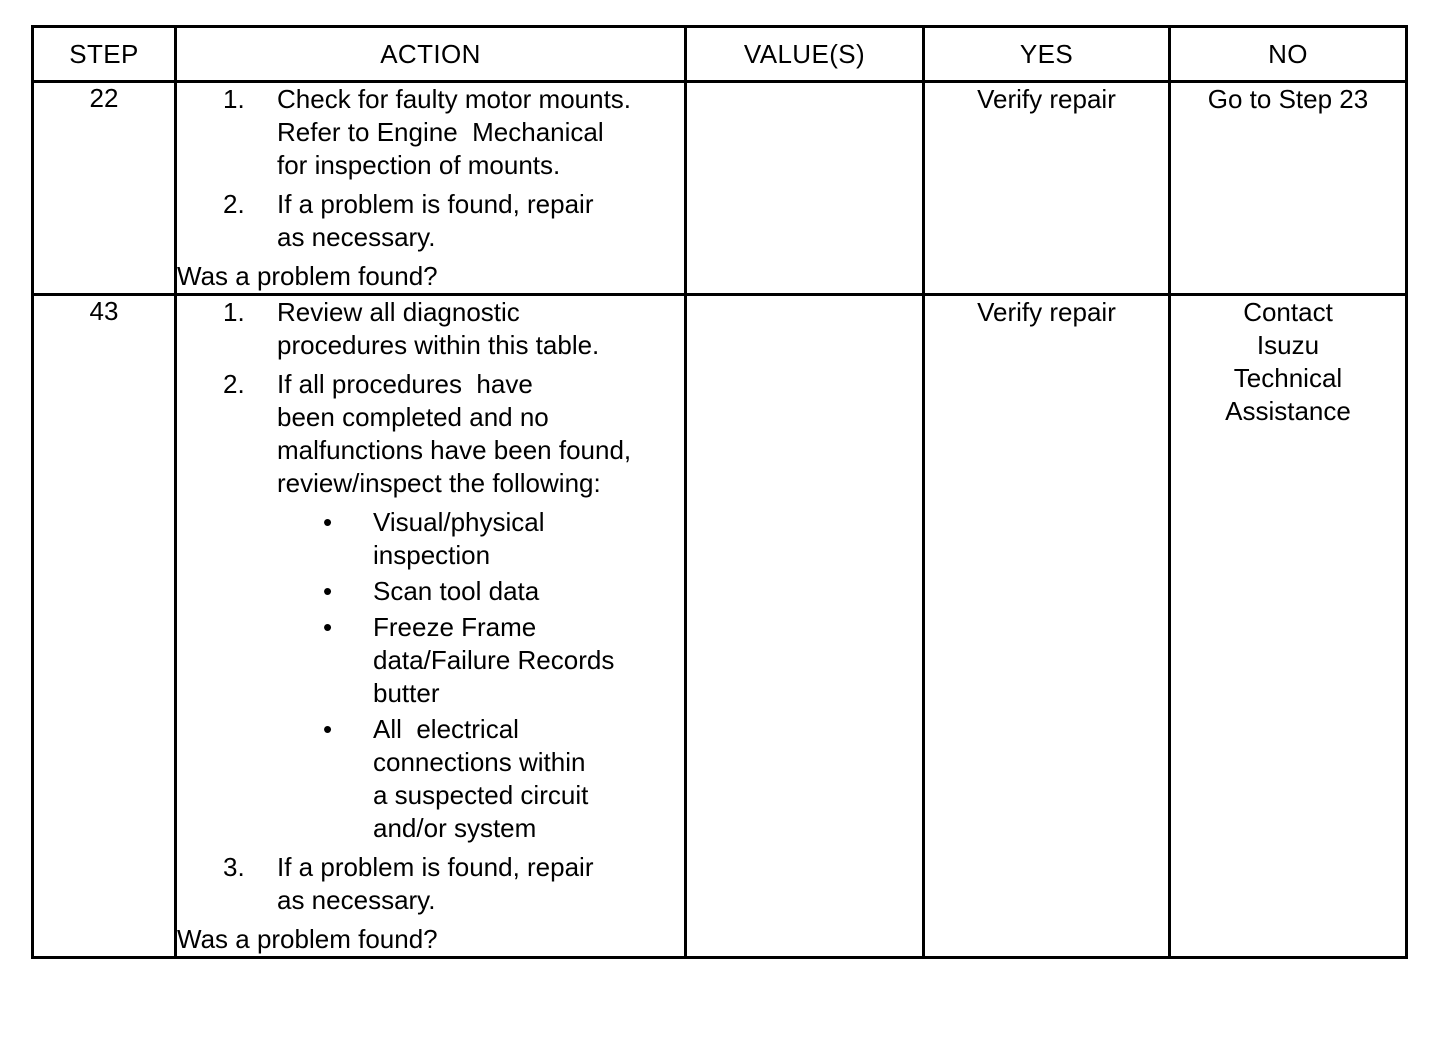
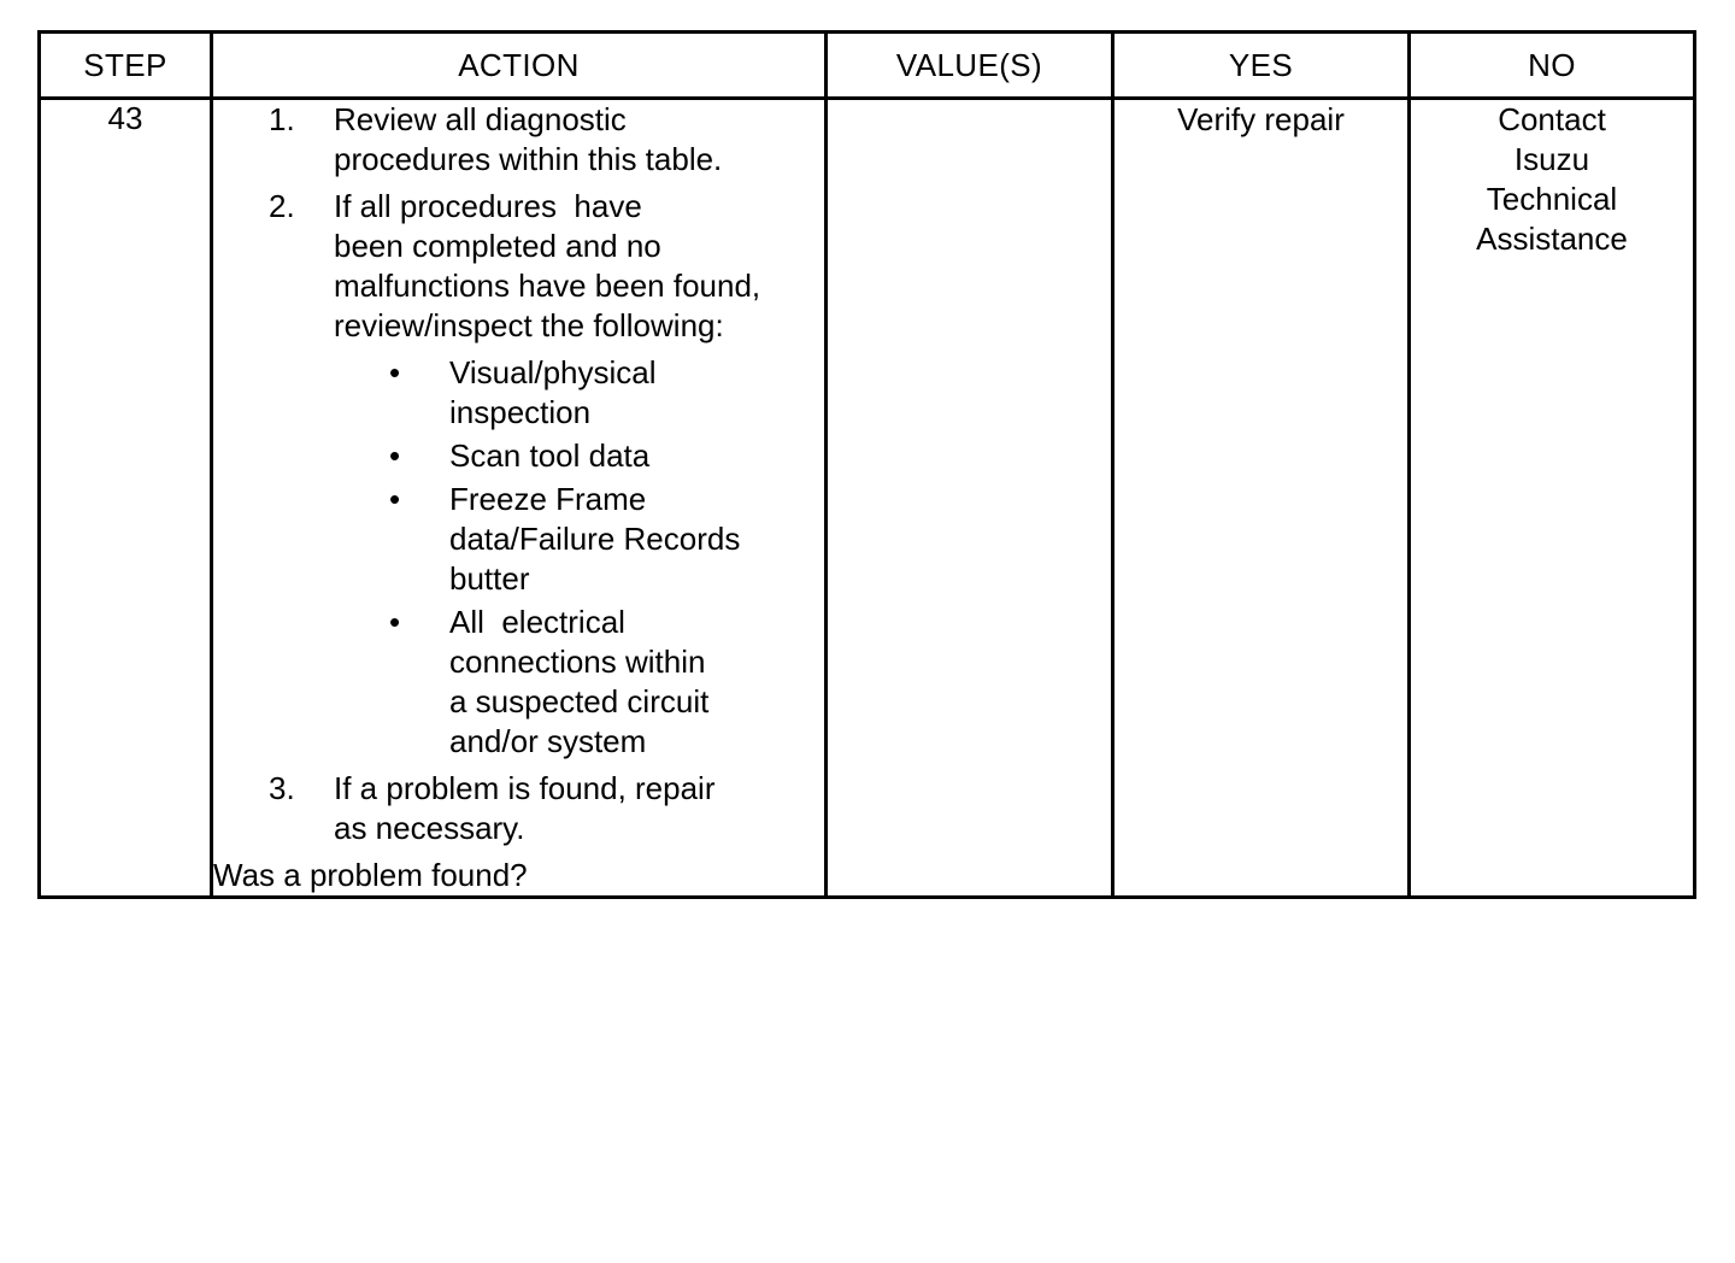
  STEP	ACTION	VALUE(S)	YES	NO
- 22	1. Check for faulty motor mounts. Refer to Engine Mechanical for inspection of mounts. 2. If a problem is found, repair as necessary. Was a problem found?		Verify repair	Go to Step 23
  43	1. Review all diagnostic procedures within this table. 2. If all procedures have been completed and no malfunctions have been found, review/inspect the following: • Visual/physical inspection • Scan tool data • Freeze Frame data/Failure Records butter • All electrical connections within a suspected circuit and/or system 3. If a problem is found, repair as necessary. Was a problem found?		Verify repair	Contact Isuzu Technical Assistance
